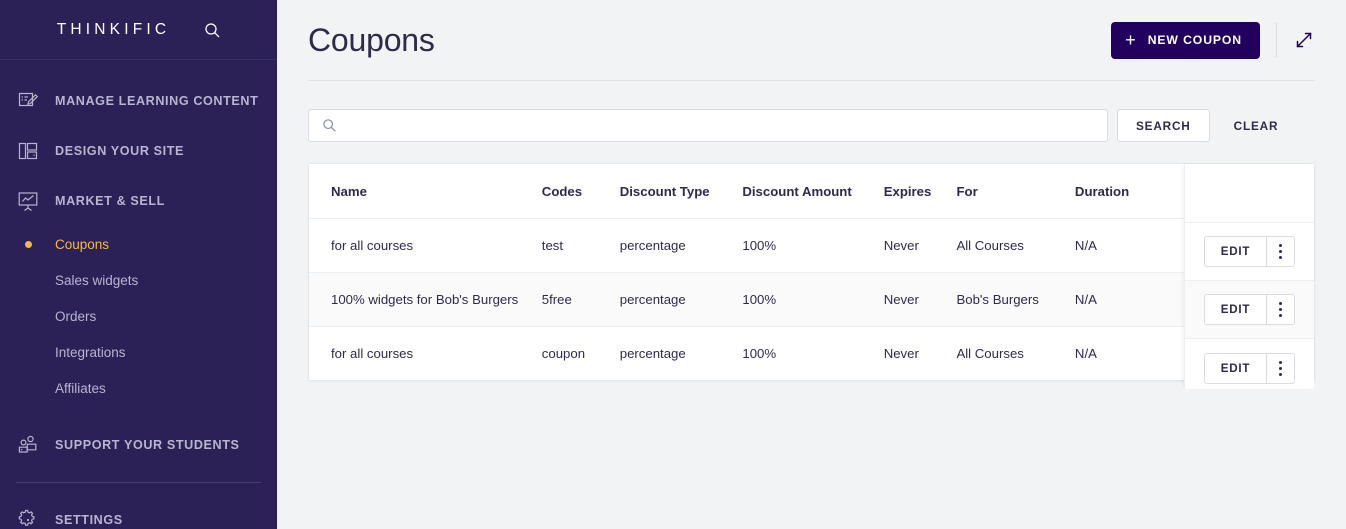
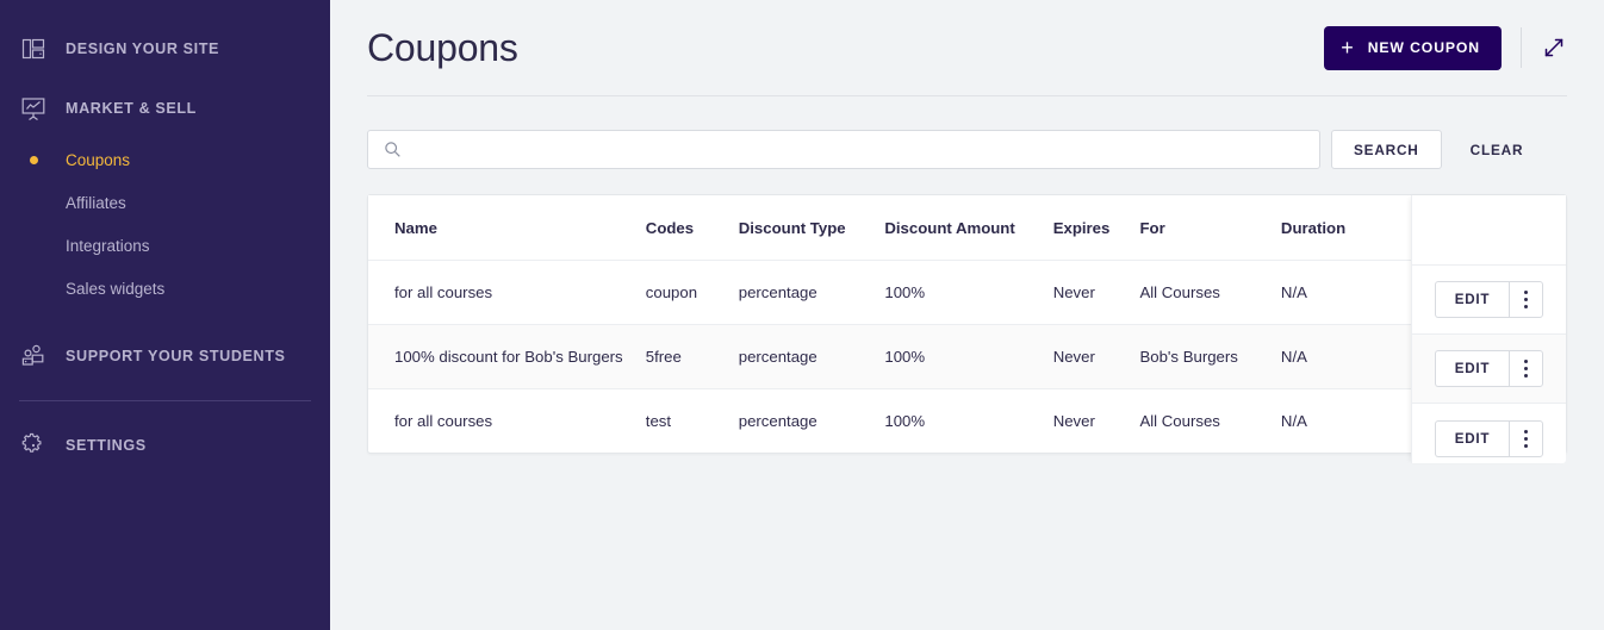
- THINKIFIC
- MANAGE LEARNING CONTENT
  DESIGN YOUR SITE
  MARKET & SELL
  Coupons
- Sales widgets
+ Affiliates
- Orders
  Integrations
- Affiliates
+ Sales widgets
  SUPPORT YOUR STUDENTS
  SETTINGS
  Coupons
  +
  NEW COUPON
  SEARCH
  CLEAR
  Name	Codes	Discount Type	Discount Amount	Expires	For	Duration
- for all courses	test	percentage	100%	Never	All Courses	N/A
+ for all courses	coupon	percentage	100%	Never	All Courses	N/A
- 100% widgets for Bob's Burgers	5free	percentage	100%	Never	Bob's Burgers	N/A
+ 100% discount for Bob's Burgers	5free	percentage	100%	Never	Bob's Burgers	N/A
- for all courses	coupon	percentage	100%	Never	All Courses	N/A
+ for all courses	test	percentage	100%	Never	All Courses	N/A
  EDIT
  EDIT
  EDIT
